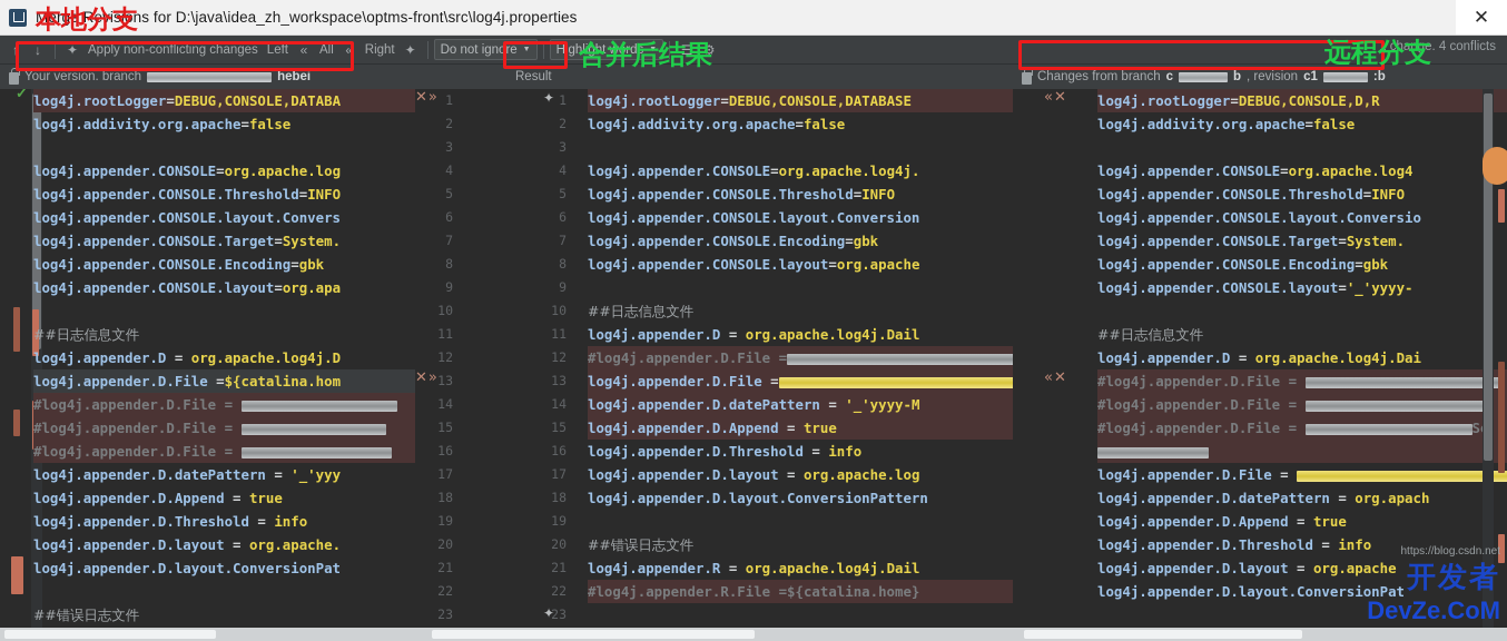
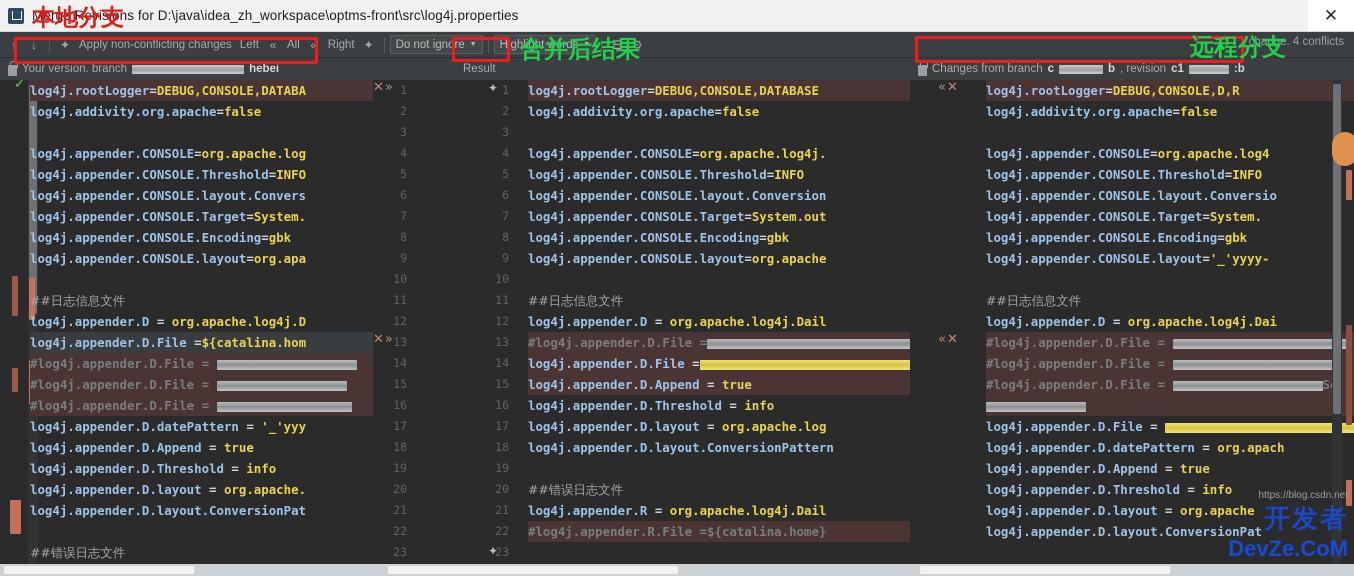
  Merge Revisions for D:\java\idea_zh_workspace\optms-front\src\log4j.properties
  ✕
  ↑
  ↓
  ✦
  Apply non-conflicting changes
  Left
  «
  All
  «
  Right
  ✦
  Do not ignore
  Highlight words
  ☰
  ⚙
  1 change. 4 conflicts
  Your version. branch
  hebei
  Result
  Changes from branch
  c
  b
  , revision
  c1
  :b
  ✓
  log4j.rootLogger=DEBUG,CONSOLE,DATABA
  log4j.addivity.org.apache=false
  log4j.appender.CONSOLE=org.apache.log
  log4j.appender.CONSOLE.Threshold=INFO
  log4j.appender.CONSOLE.layout.Convers
  log4j.appender.CONSOLE.Target=System.
  log4j.appender.CONSOLE.Encoding=gbk
  log4j.appender.CONSOLE.layout=org.apa
  ##日志信息文件
  log4j.appender.D = org.apache.log4j.D
  log4j.appender.D.File =${catalina.hom
  #log4j.appender.D.File =
  #log4j.appender.D.File =
  #log4j.appender.D.File =
  log4j.appender.D.datePattern = '_'yyy
  log4j.appender.D.Append = true
  log4j.appender.D.Threshold = info
  log4j.appender.D.layout = org.apache.
  log4j.appender.D.layout.ConversionPat
  ##错误日志文件
  1
  2
  3
  4
  5
  6
  7
  8
  9
  10
  11
  12
  13
  14
  15
  16
  17
  18
  19
  20
  21
  22
  23
  1
  2
  3
  4
  5
  6
  7
  8
  9
  10
  11
  12
  13
  14
  15
  16
  17
  18
  19
  20
  21
  22
  23
  log4j.rootLogger=DEBUG,CONSOLE,DATABASE
  log4j.addivity.org.apache=false
  log4j.appender.CONSOLE=org.apache.log4j.
  log4j.appender.CONSOLE.Threshold=INFO
  log4j.appender.CONSOLE.layout.Conversion
+ log4j.appender.CONSOLE.Target=System.out
  log4j.appender.CONSOLE.Encoding=gbk
  log4j.appender.CONSOLE.layout=org.apache
  ##日志信息文件
  log4j.appender.D = org.apache.log4j.Dail
  #log4j.appender.D.File =
  log4j.appender.D.File =
- log4j.appender.D.datePattern = '_'yyyy-M
  log4j.appender.D.Append = true
  log4j.appender.D.Threshold = info
  log4j.appender.D.layout = org.apache.log
  log4j.appender.D.layout.ConversionPattern
  ##错误日志文件
  log4j.appender.R = org.apache.log4j.Dail
  #log4j.appender.R.File =${catalina.home}
  ✕»
  ✕»
  ✦
  ✦
  log4j.rootLogger=DEBUG,CONSOLE,D,R
  log4j.addivity.org.apache=false
  log4j.appender.CONSOLE=org.apache.log4
  log4j.appender.CONSOLE.Threshold=INFO
  log4j.appender.CONSOLE.layout.Conversio
  log4j.appender.CONSOLE.Target=System.
  log4j.appender.CONSOLE.Encoding=gbk
  log4j.appender.CONSOLE.layout='_'yyyy-
  ##日志信息文件
  log4j.appender.D = org.apache.log4j.Dai
  #log4j.appender.D.File =
  #log4j.appender.D.File =
  #log4j.appender.D.File = S
  log4j.appender.D.File =
  log4j.appender.D.datePattern = org.apach
  log4j.appender.D.Append = true
  log4j.appender.D.Threshold = info
  log4j.appender.D.layout = org.apache
  log4j.appender.D.layout.ConversionPat
  «✕
  «✕
  本地分支
  合并后结果
  远程分支
  https://blog.csdn.net
  开发者
  DevZe.CoM
